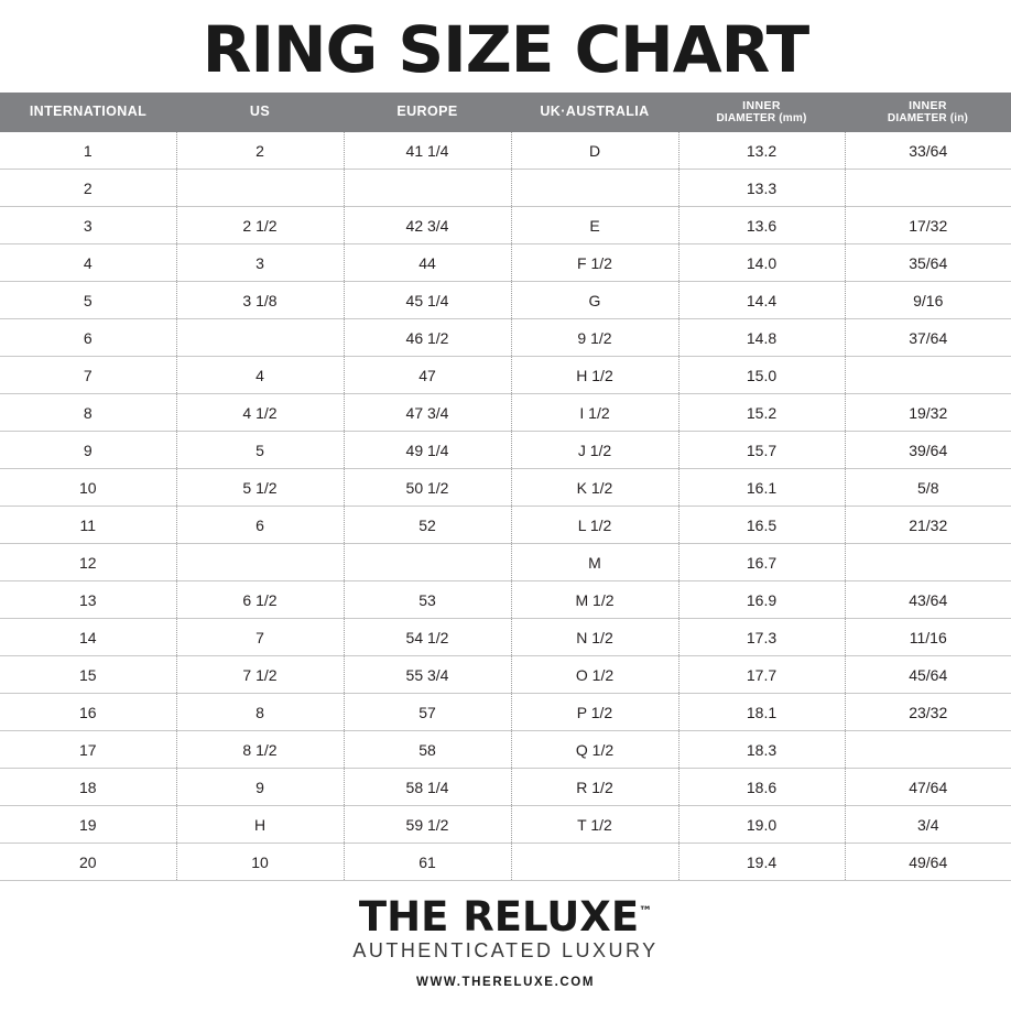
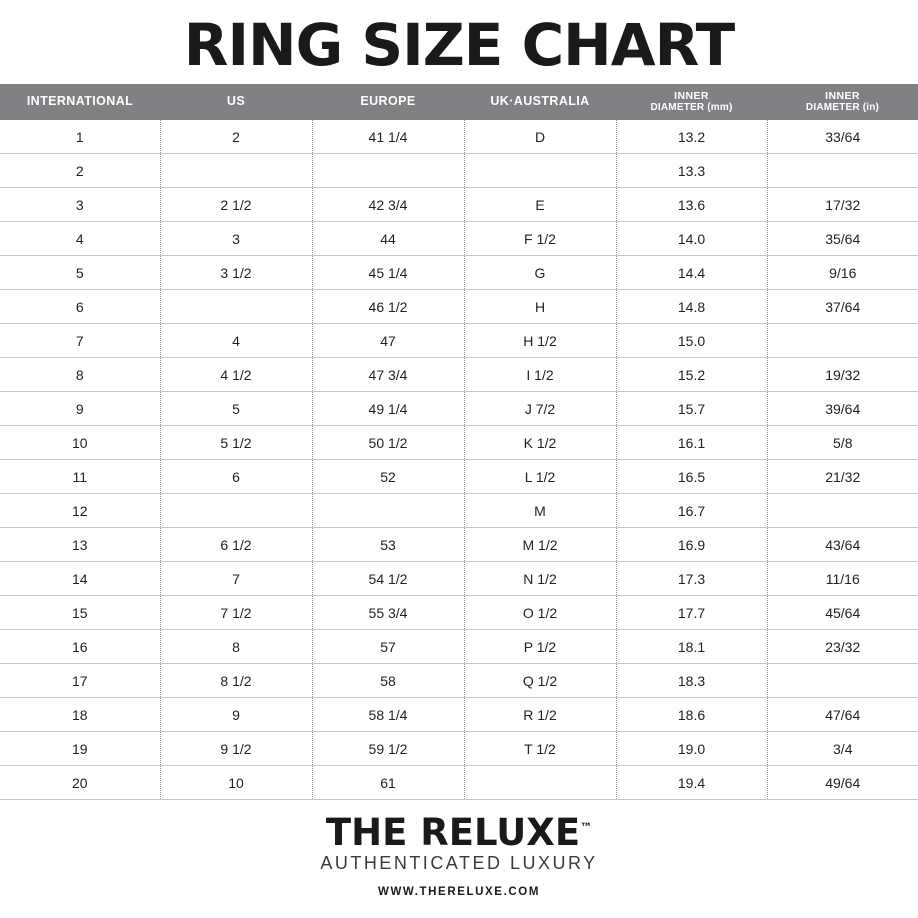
  RING SIZE CHART
  INTERNATIONAL	US	EUROPE	UK·AUSTRALIA	INNER DIAMETER (mm)	INNER DIAMETER (in)
  1	2	41 1/4	D	13.2	33/64
  2				13.3
  3	2 1/2	42 3/4	E	13.6	17/32
  4	3	44	F 1/2	14.0	35/64
- 5	3 1/8	45 1/4	G	14.4	9/16
+ 5	3 1/2	45 1/4	G	14.4	9/16
- 6		46 1/2	9 1/2	14.8	37/64
+ 6		46 1/2	H	14.8	37/64
  7	4	47	H 1/2	15.0
  8	4 1/2	47 3/4	I 1/2	15.2	19/32
- 9	5	49 1/4	J 1/2	15.7	39/64
+ 9	5	49 1/4	J 7/2	15.7	39/64
  10	5 1/2	50 1/2	K 1/2	16.1	5/8
  11	6	52	L 1/2	16.5	21/32
  12			M	16.7
  13	6 1/2	53	M 1/2	16.9	43/64
  14	7	54 1/2	N 1/2	17.3	11/16
  15	7 1/2	55 3/4	O 1/2	17.7	45/64
  16	8	57	P 1/2	18.1	23/32
  17	8 1/2	58	Q 1/2	18.3
  18	9	58 1/4	R 1/2	18.6	47/64
- 19	H	59 1/2	T 1/2	19.0	3/4
+ 19	9 1/2	59 1/2	T 1/2	19.0	3/4
  20	10	61		19.4	49/64
  THE RELUXE™
  AUTHENTICATED LUXURY
  WWW.THERELUXE.COM
